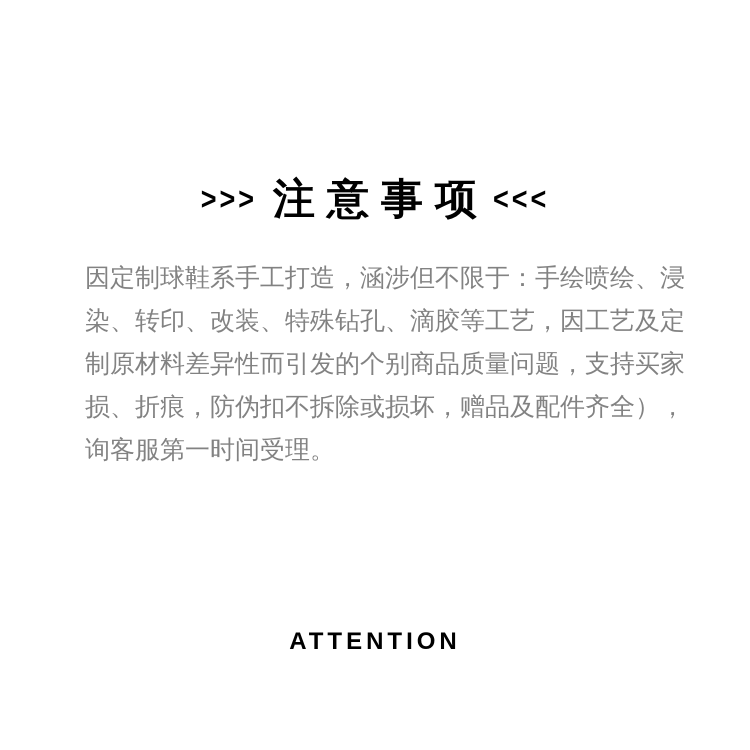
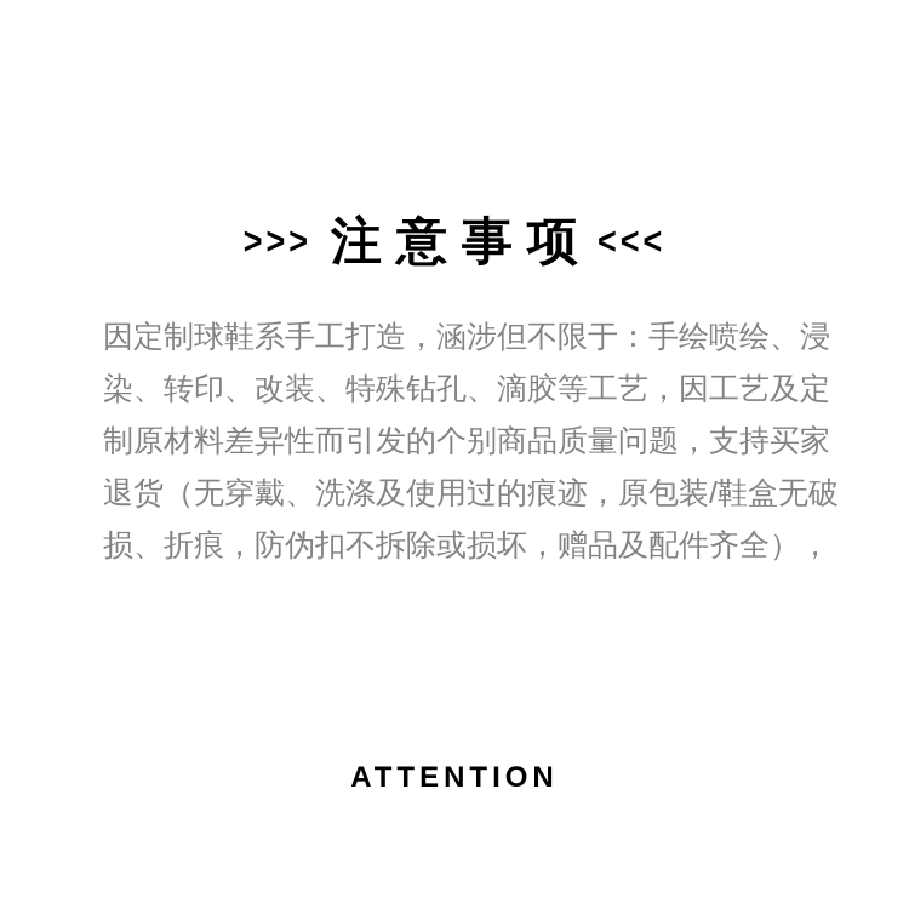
  >>>
  注意事项
  <<<
  因定制球鞋系手工打造，涵涉但不限于：手绘喷绘、浸
  染、转印、改装、特殊钻孔、滴胶等工艺，因工艺及定
  制原材料差异性而引发的个别商品质量问题，支持买家
+ 退货（无穿戴、洗涤及使用过的痕迹，原包装/鞋盒无破
  损、折痕，防伪扣不拆除或损坏，赠品及配件齐全），
- 询客服第一时间受理。
  ATTENTION
